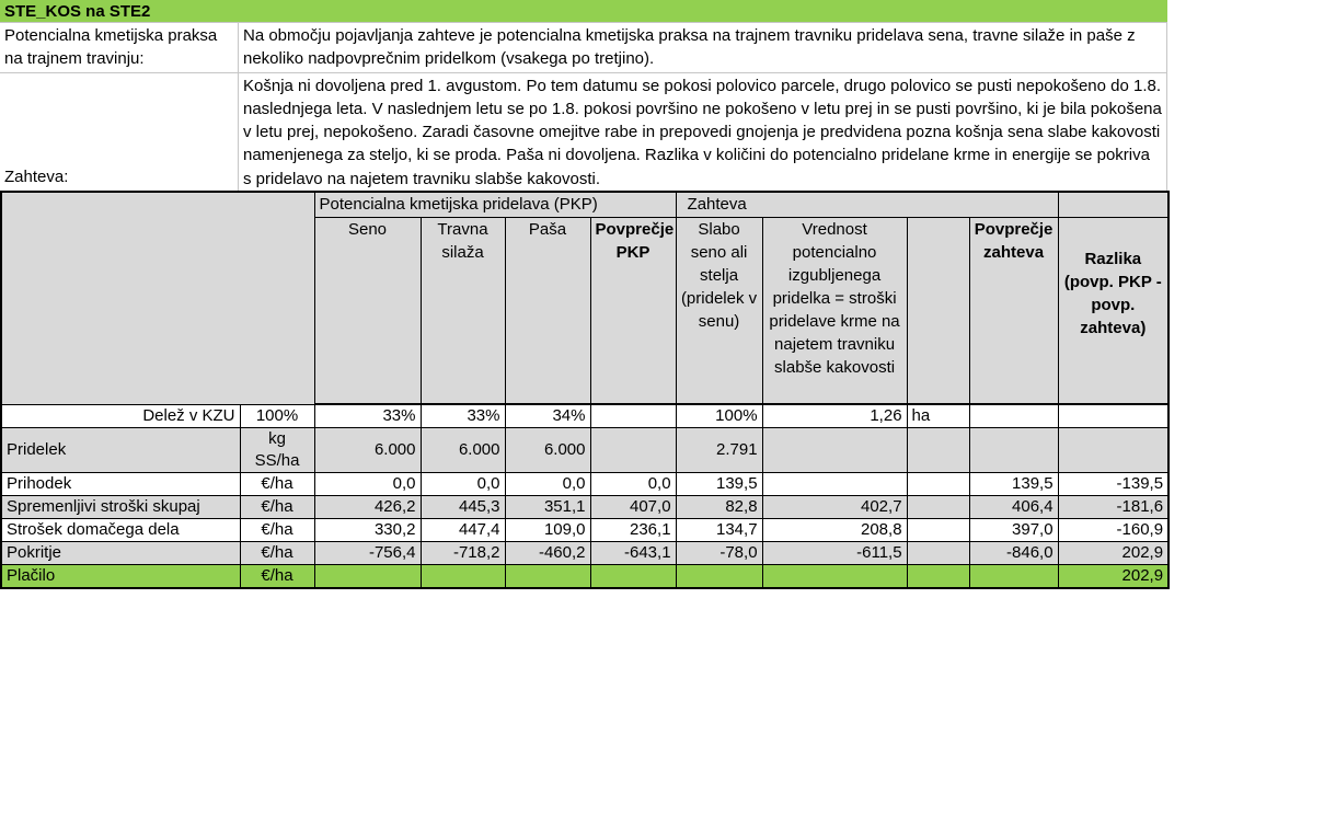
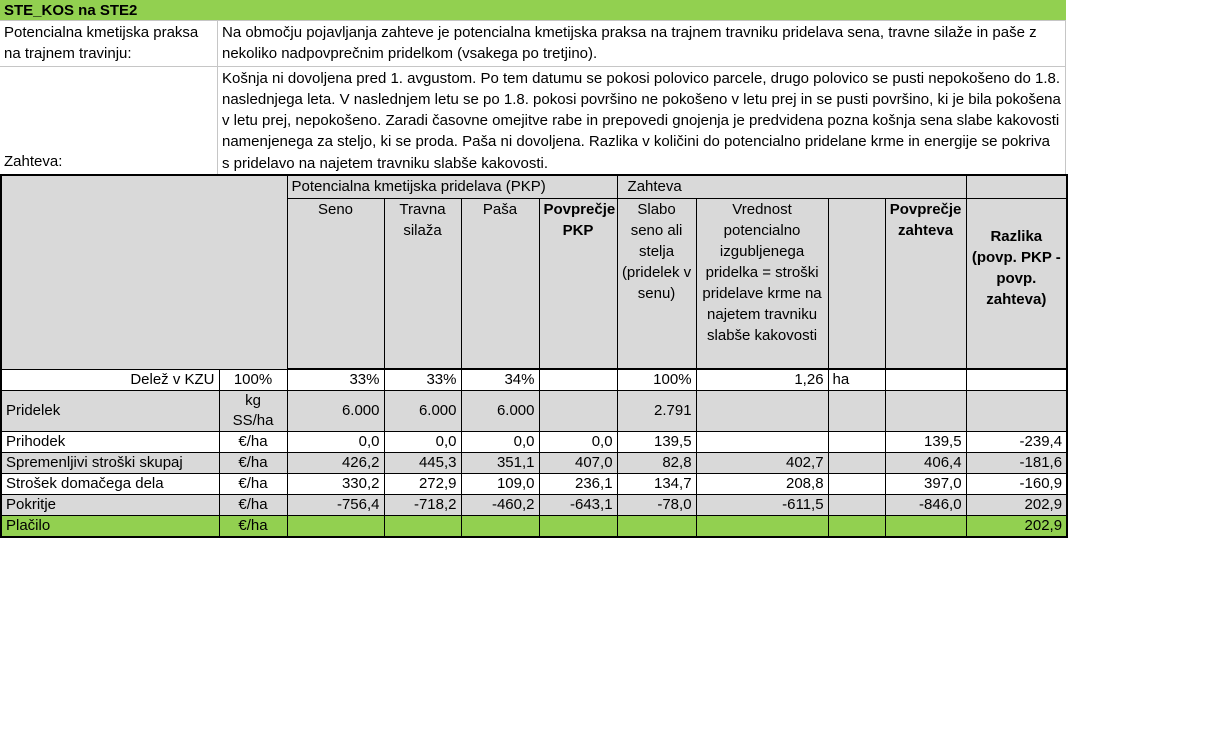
  STE_KOS na STE2
  Potencialna kmetijska praksa na trajnem travinju:
  Na območju pojavljanja zahteve je potencialna kmetijska praksa na trajnem travniku pridelava sena, travne silaže in paše z nekoliko nadpovprečnim pridelkom (vsakega po tretjino).
  Zahteva:
  Košnja ni dovoljena pred 1. avgustom. Po tem datumu se pokosi polovico parcele, drugo polovico se pusti nepokošeno do 1.8. naslednjega leta. V naslednjem letu se po 1.8. pokosi površino ne pokošeno v letu prej in se pusti površino, ki je bila pokošena v letu prej, nepokošeno. Zaradi časovne omejitve rabe in prepovedi gnojenja je predvidena pozna košnja sena slabe kakovosti namenjenega za steljo, ki se proda. Paša ni dovoljena. Razlika v količini do potencialno pridelane krme in energije se pokriva s pridelavo na najetem travniku slabše kakovosti.
  	Potencialna kmetijska pridelava (PKP)	Zahteva
  Seno	Travna silaža	Paša	Povprečje PKP	Slabo seno ali stelja (pridelek v senu)	Vrednost potencialno izgubljenega pridelka = stroški pridelave krme na najetem travniku slabše kakovosti		Povprečje zahteva	Razlika (povp. PKP - povp. zahteva)
  Delež v KZU	100%	33%	33%	34%		100%	1,26	ha
  Pridelek	kg SS/ha	6.000	6.000	6.000		2.791
- Prihodek	€/ha	0,0	0,0	0,0	0,0	139,5			139,5	-139,5
+ Prihodek	€/ha	0,0	0,0	0,0	0,0	139,5			139,5	-239,4
  Spremenljivi stroški skupaj	€/ha	426,2	445,3	351,1	407,0	82,8	402,7		406,4	-181,6
- Strošek domačega dela	€/ha	330,2	447,4	109,0	236,1	134,7	208,8		397,0	-160,9
+ Strošek domačega dela	€/ha	330,2	272,9	109,0	236,1	134,7	208,8		397,0	-160,9
  Pokritje	€/ha	-756,4	-718,2	-460,2	-643,1	-78,0	-611,5		-846,0	202,9
  Plačilo	€/ha									202,9
